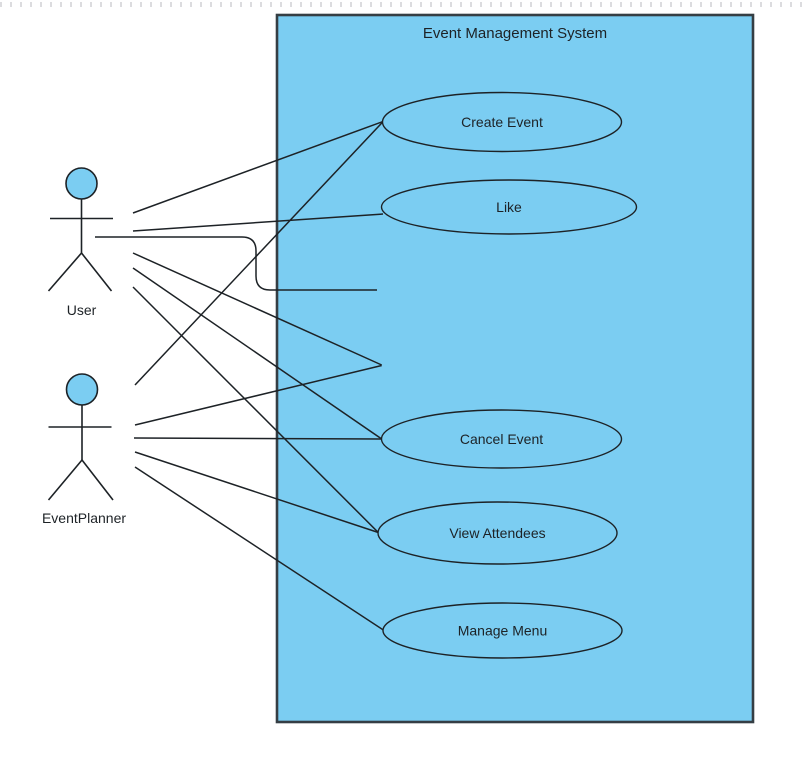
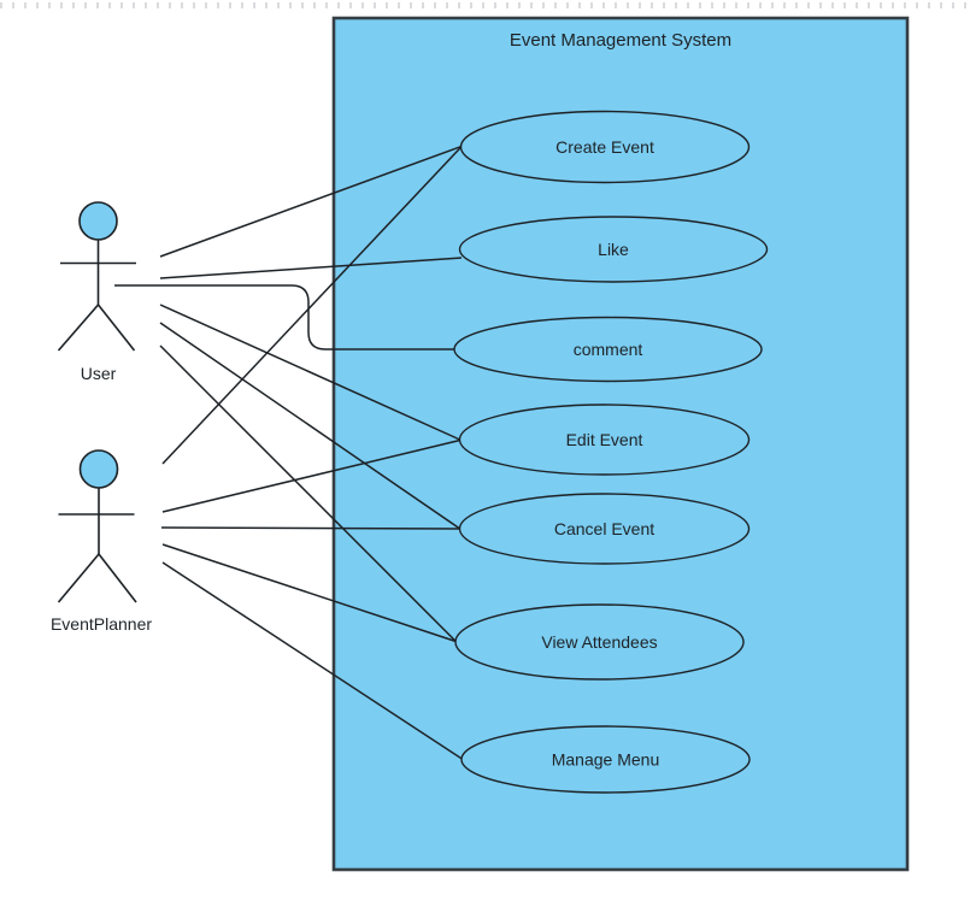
  Event Management System
  Create Event
  Like
+ comment
+ Edit Event
  Cancel Event
  View Attendees
  Manage Menu
  User
  EventPlanner
